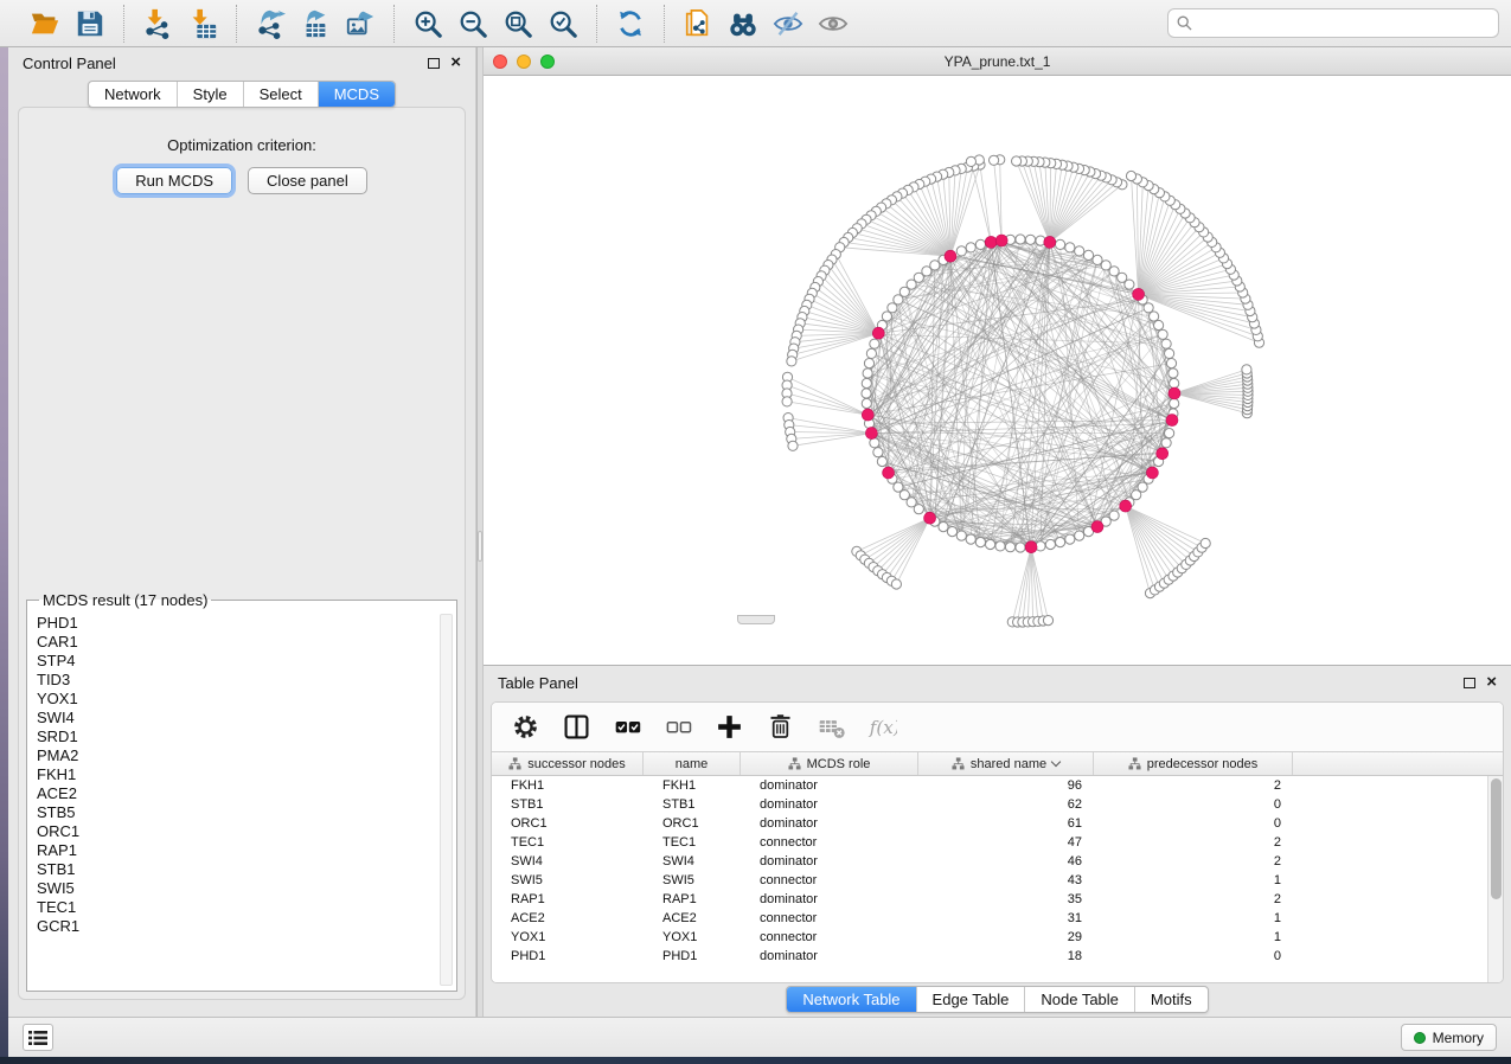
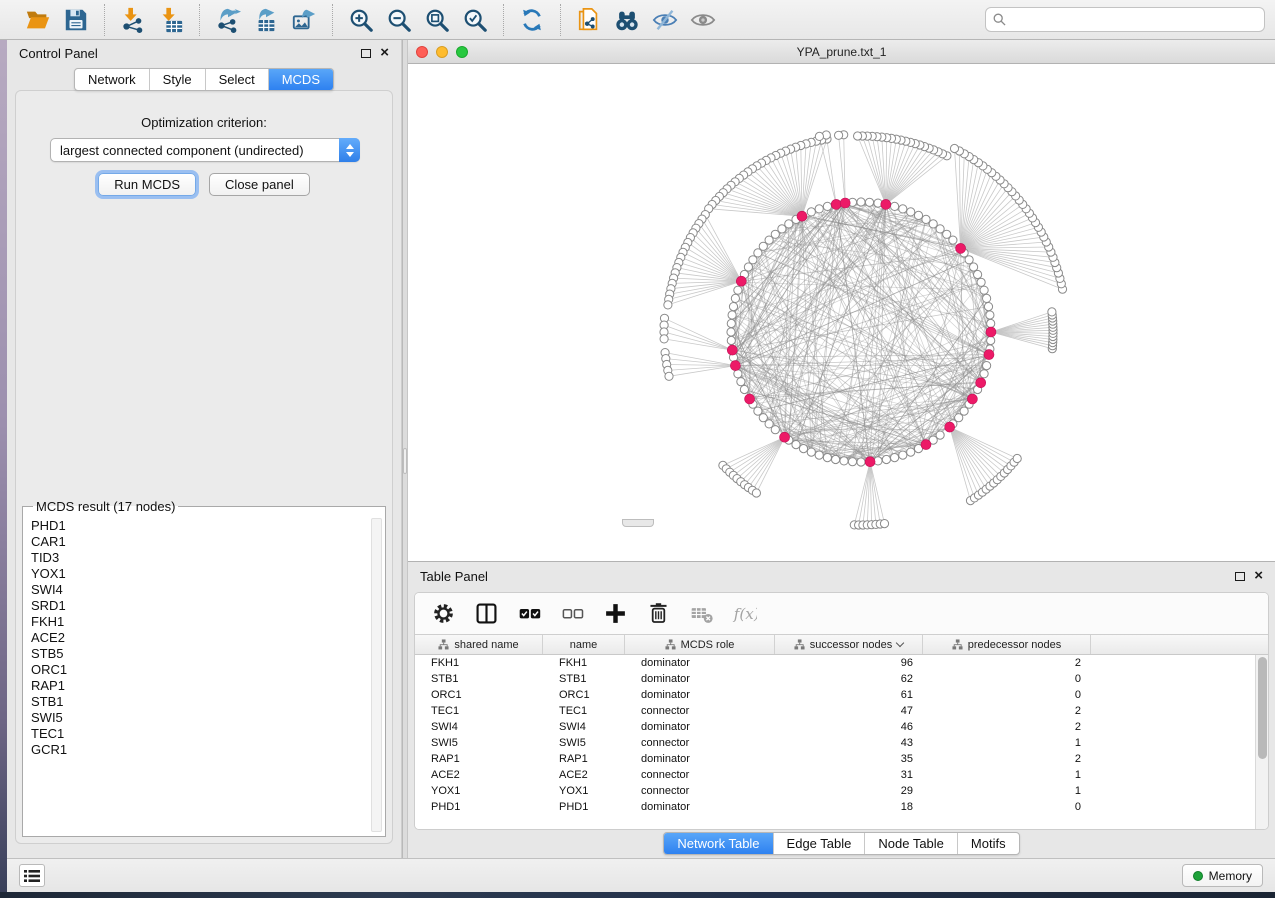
  Control Panel
  ×
  Network
  Style
  Select
  MCDS
  Optimization criterion:
+ largest connected component (undirected)
  Run MCDS
  Close panel
  MCDS result (17 nodes)
  PHD1
  CAR1
- STP4
  TID3
  YOX1
  SWI4
  SRD1
- PMA2
  FKH1
  ACE2
  STB5
  ORC1
  RAP1
  STB1
  SWI5
  TEC1
  GCR1
  YPA_prune.txt_1
  Table Panel
  ×
  f(x)
- successor nodes
+ shared name
  name
  MCDS role
- shared name
+ successor nodes
  predecessor nodes
  FKH1
  FKH1
  dominator
  96
  2
  STB1
  STB1
  dominator
  62
  0
  ORC1
  ORC1
  dominator
  61
  0
  TEC1
  TEC1
  connector
  47
  2
  SWI4
  SWI4
  dominator
  46
  2
  SWI5
  SWI5
  connector
  43
  1
  RAP1
  RAP1
  dominator
  35
  2
  ACE2
  ACE2
  connector
  31
  1
  YOX1
  YOX1
  connector
  29
  1
  PHD1
  PHD1
  dominator
  18
  0
  Network Table
  Edge Table
  Node Table
  Motifs
  Memory
